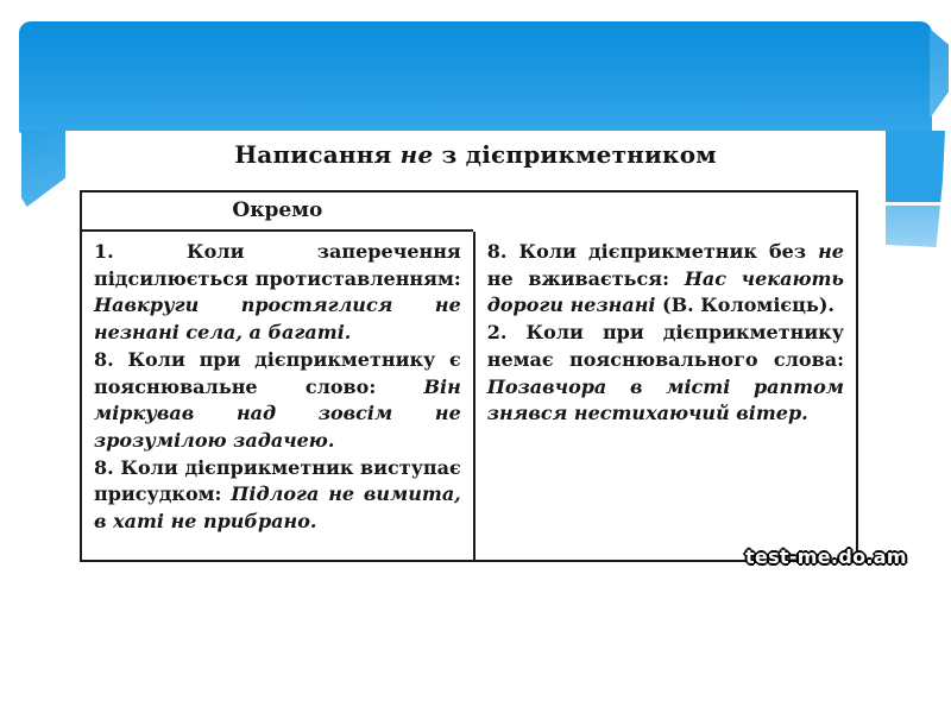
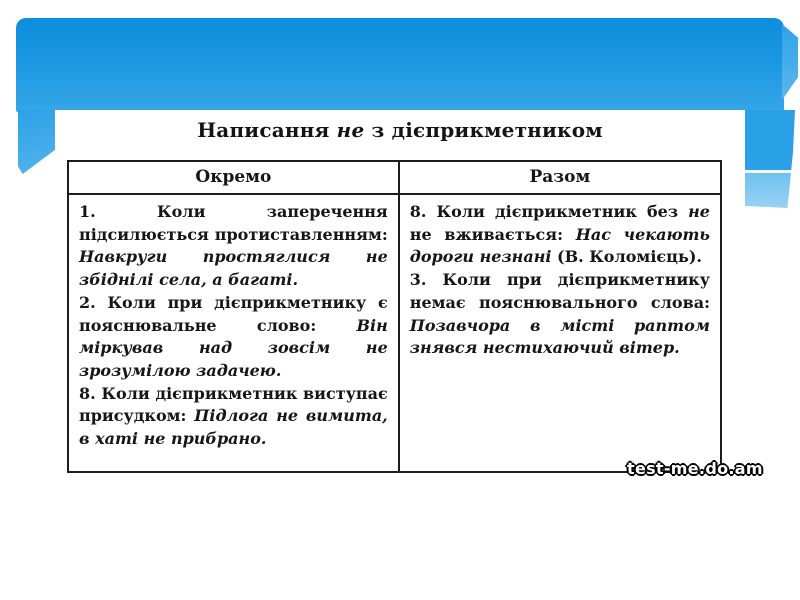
  Написання не з дієприкметником
  Окремо
+ Разом
- 1. Коли заперечення підсилюється протиставленням: Навкруги простяглися не незнані села, а багаті.
+ 1. Коли заперечення підсилюється протиставленням: Навкруги простяглися не збіднілі села, а багаті.
- 8. Коли при дієприкметнику є пояснювальне слово: Він міркував над зовсім не зрозумілою задачею.
+ 2. Коли при дієприкметнику є пояснювальне слово: Він міркував над зовсім не зрозумілою задачею.
  8. Коли дієприкметник виступає присудком: Підлога не вимита, в хаті не прибрано.
  8. Коли дієприкметник без не не вживається: Нас чекають дороги незнані (В. Коломієць).
- 2. Коли при дієприкметнику немає пояснювального слова: Позавчора в місті раптом знявся нестихаючий вітер.
+ 3. Коли при дієприкметнику немає пояснювального слова: Позавчора в місті раптом знявся нестихаючий вітер.
  test-me.do.am
